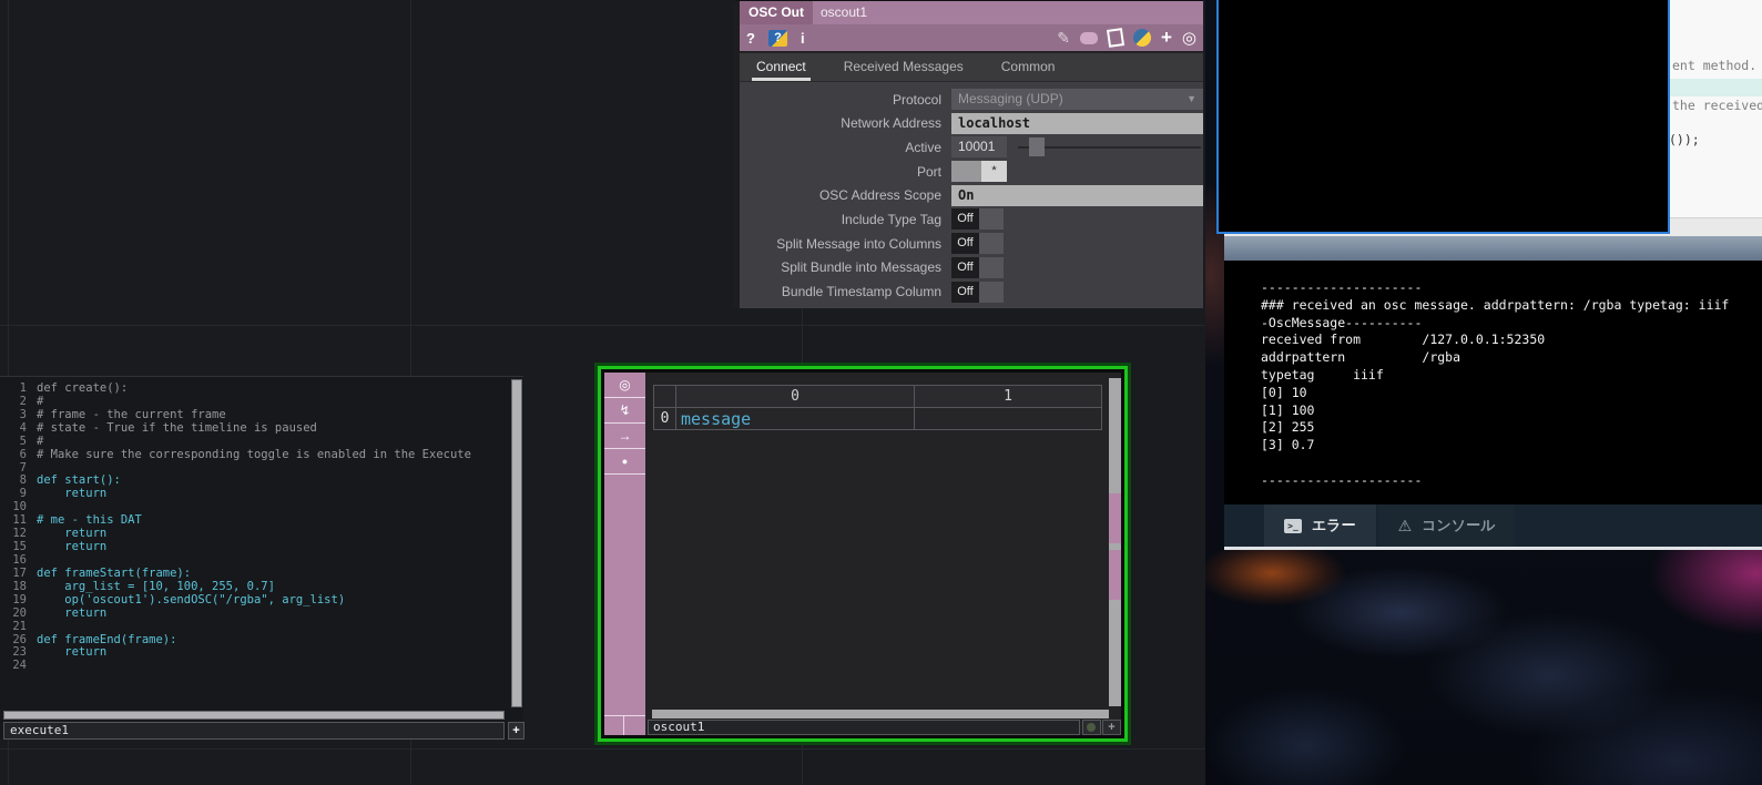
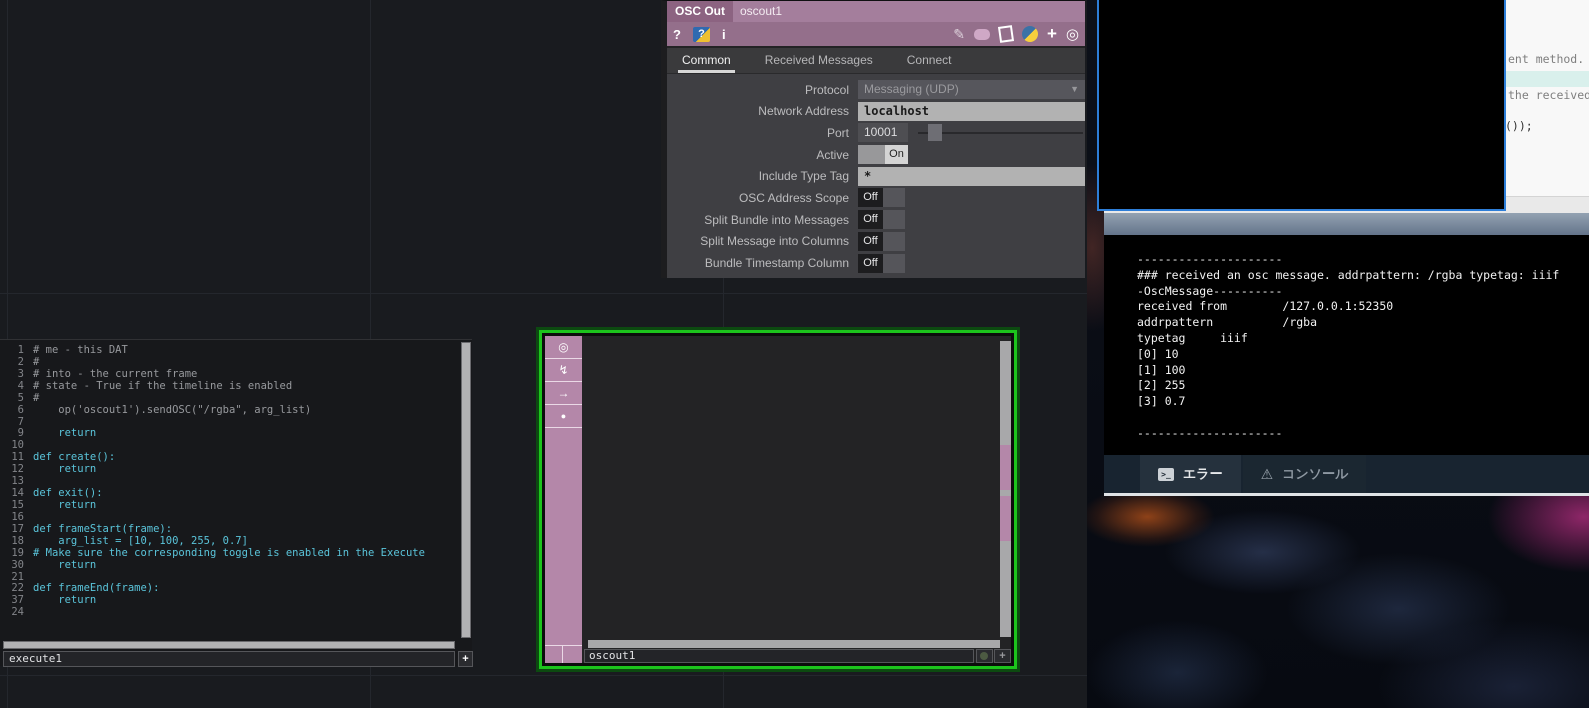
  OSC Out
  oscout1
  ?
  ?
  i
  ✎
  +
  ◎
- Connect
+ Common
  Received Messages
- Common
+ Connect
  Protocol
  Messaging (UDP)
  ▼
  Network Address
  localhost
- Active
+ Port
  10001
- Port
+ Active
- *
+ On
- OSC Address Scope
+ Include Type Tag
- On
+ *
- Include Type Tag
+ OSC Address Scope
  Off
- Split Message into Columns
+ Split Bundle into Messages
  Off
- Split Bundle into Messages
+ Split Message into Columns
  Off
  Bundle Timestamp Column
  Off
  1
- def create():
+ # me - this DAT
  2
  #
  3
- # frame - the current frame
+ # into - the current frame
  4
- # state - True if the timeline is paused
+ # state - True if the timeline is enabled
  5
  #
  6
- # Make sure the corresponding toggle is enabled in the Execute
+ op('oscout1').sendOSC("/rgba", arg_list)
  7
- 8
- def start():
  9
  return
  10
  11
- # me - this DAT
+ def create():
  12
  return
+ 13
+ 14
+ def exit():
  15
  return
  16
  17
  def frameStart(frame):
  18
  arg_list = [10, 100, 255, 0.7]
  19
- op('oscout1').sendOSC("/rgba", arg_list)
+ # Make sure the corresponding toggle is enabled in the Execute
- 20
+ 30
  return
  21
- 26
+ 22
  def frameEnd(frame):
- 23
+ 37
  return
  24
  execute1
  +
  ◎
  ↯
  →
  ●
- 	0	1
- 0	message
  oscout1
  +
  ent method.
  the received
  ());
  ---------------------
  ### received an osc message. addrpattern: /rgba typetag: iiif
  -OscMessage----------
  received from /127.0.0.1:52350
  addrpattern /rgba
  typetag iiif
  [0] 10
  [1] 100
  [2] 255
  [3] 0.7
  ---------------------
  >_
  エラー
  ⚠
  コンソール
